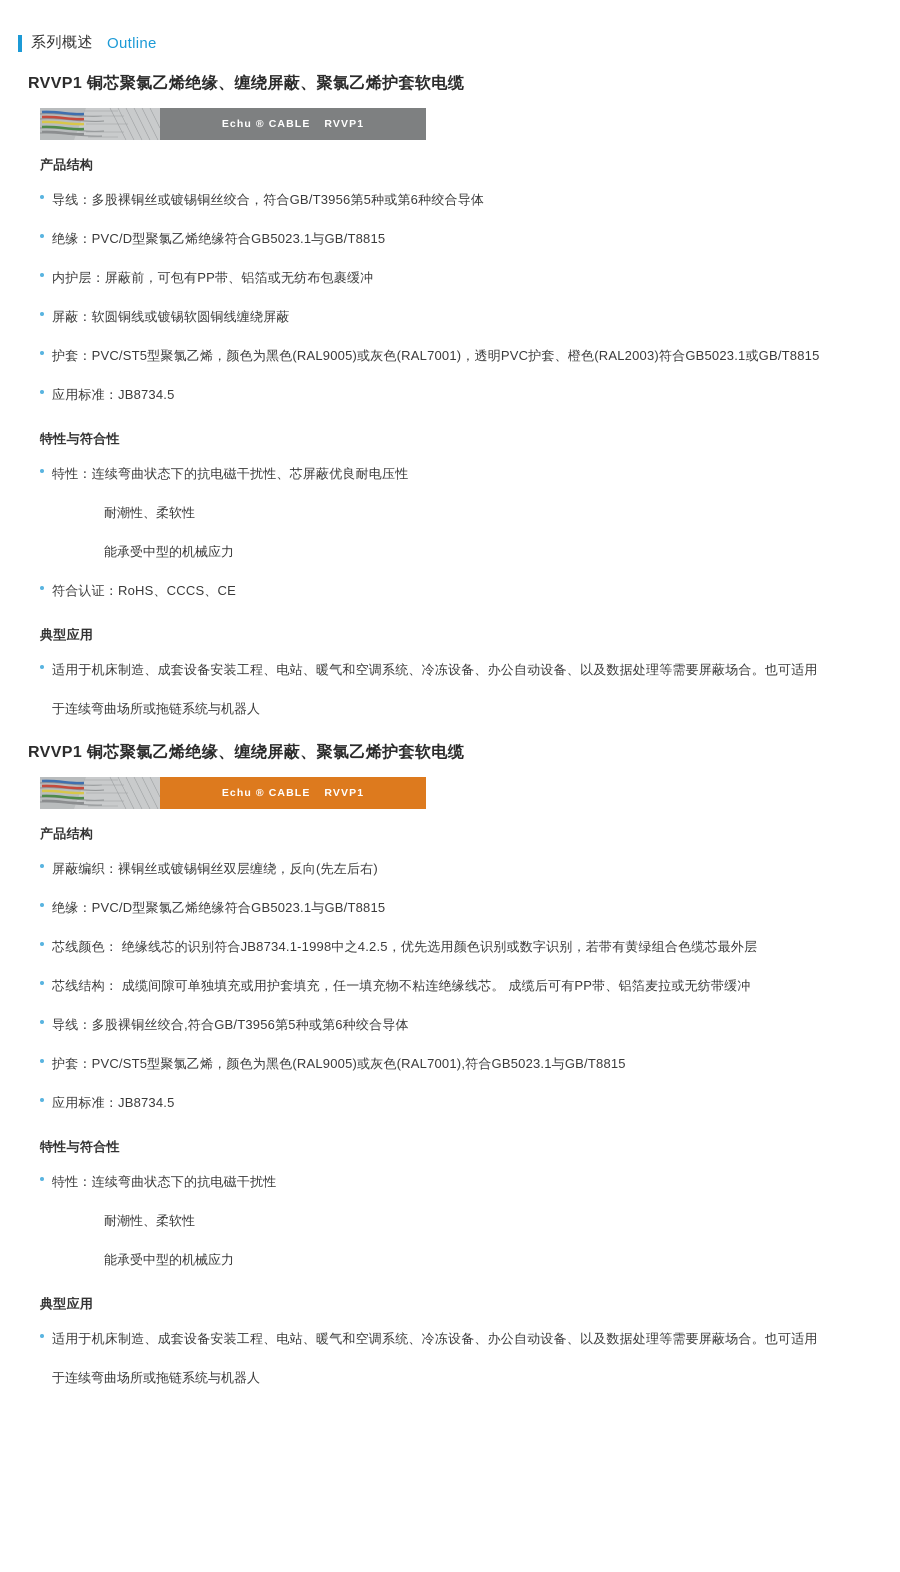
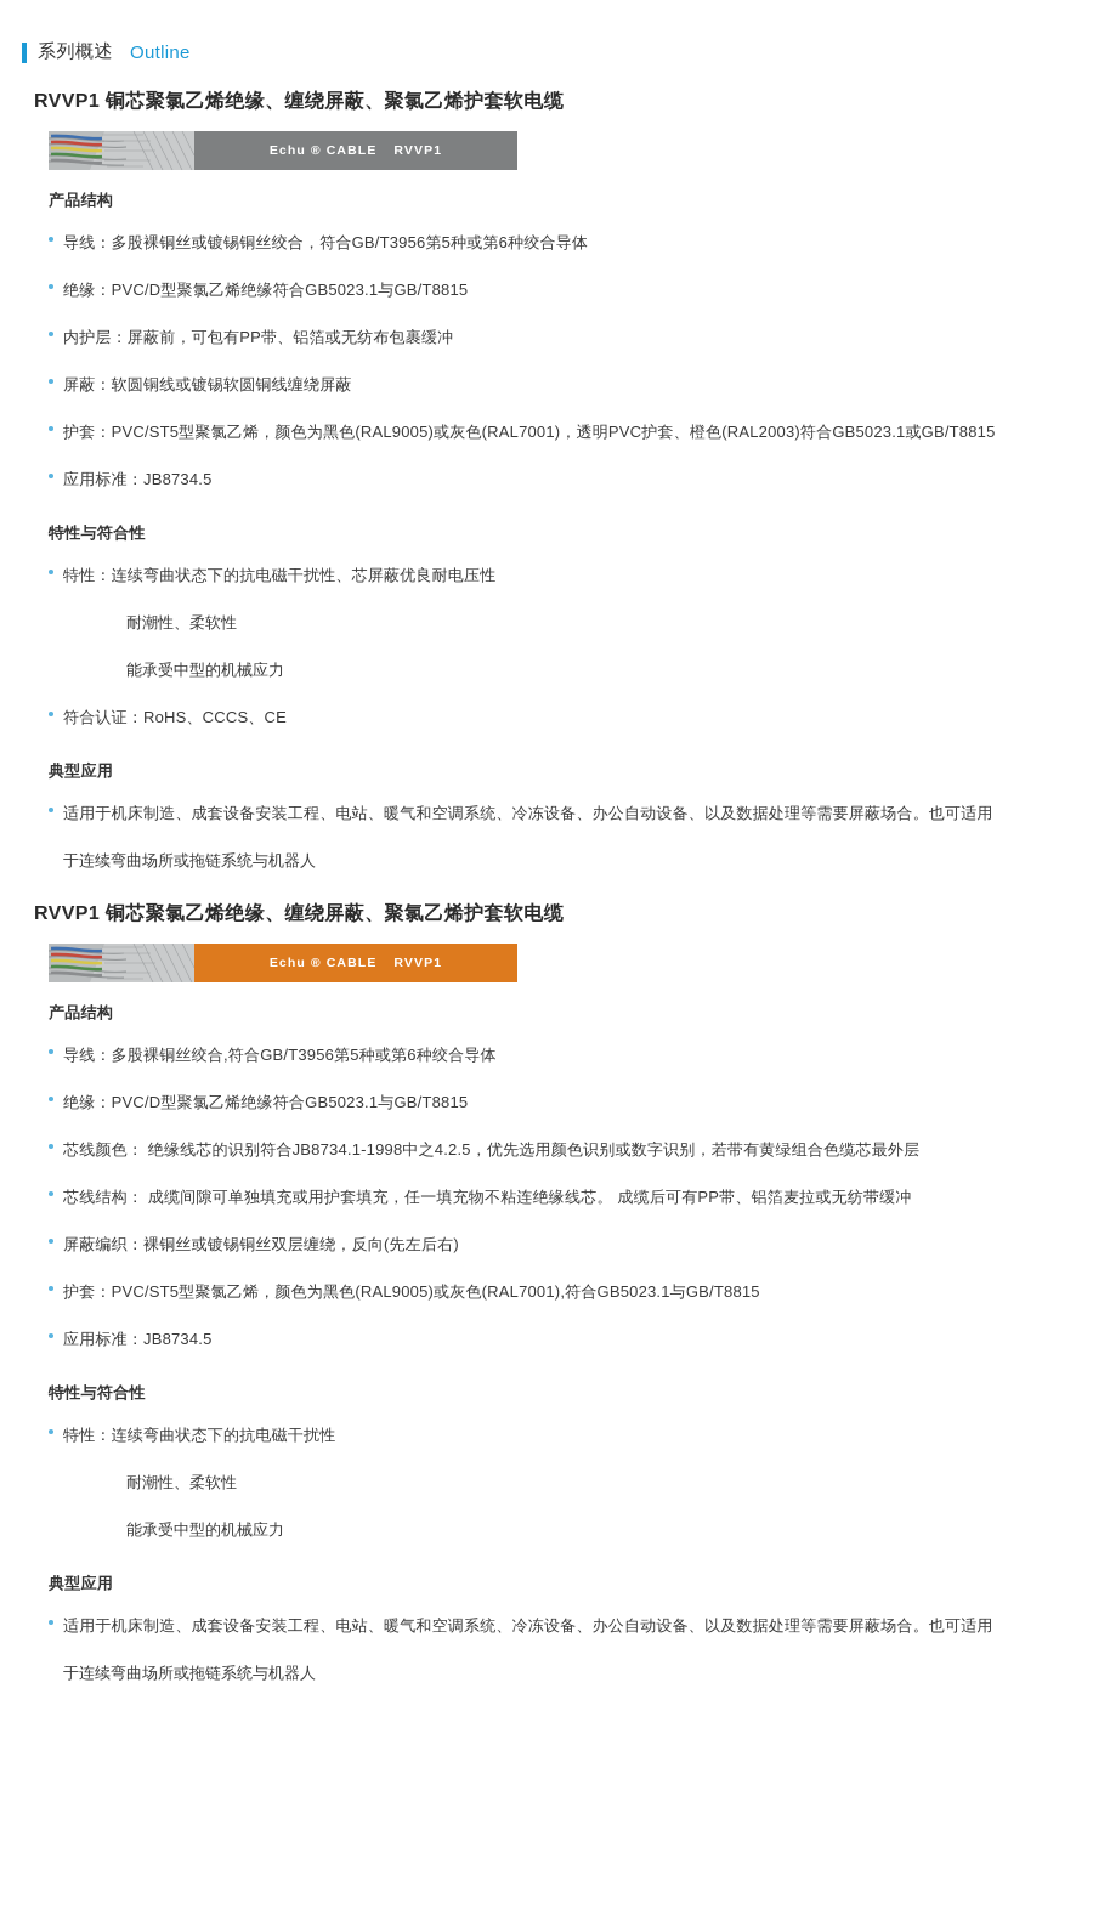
  系列概述
  Outline
  RVVP1 铜芯聚氯乙烯绝缘、缠绕屏蔽、聚氯乙烯护套软电缆
  Echu ® CABLE RVVP1
  产品结构
  导线：多股裸铜丝或镀锡铜丝绞合，符合GB/T3956第5种或第6种绞合导体
  绝缘：PVC/D型聚氯乙烯绝缘符合GB5023.1与GB/T8815
  内护层：屏蔽前，可包有PP带、铝箔或无纺布包裹缓冲
  屏蔽：软圆铜线或镀锡软圆铜线缠绕屏蔽
  护套：PVC/ST5型聚氯乙烯，颜色为黑色(RAL9005)或灰色(RAL7001)，透明PVC护套、橙色(RAL2003)符合GB5023.1或GB/T8815
  应用标准：JB8734.5
  特性与符合性
  特性：连续弯曲状态下的抗电磁干扰性、芯屏蔽优良耐电压性
  耐潮性、柔软性
  能承受中型的机械应力
  符合认证：RoHS、CCCS、CE
  典型应用
  适用于机床制造、成套设备安装工程、电站、暖气和空调系统、冷冻设备、办公自动设备、以及数据处理等需要屏蔽场合。也可适用
  于连续弯曲场所或拖链系统与机器人
  RVVP1 铜芯聚氯乙烯绝缘、缠绕屏蔽、聚氯乙烯护套软电缆
  Echu ® CABLE RVVP1
  产品结构
- 屏蔽编织：裸铜丝或镀锡铜丝双层缠绕，反向(先左后右)
+ 导线：多股裸铜丝绞合,符合GB/T3956第5种或第6种绞合导体
  绝缘：PVC/D型聚氯乙烯绝缘符合GB5023.1与GB/T8815
  芯线颜色： 绝缘线芯的识别符合JB8734.1-1998中之4.2.5，优先选用颜色识别或数字识别，若带有黄绿组合色缆芯最外层
  芯线结构： 成缆间隙可单独填充或用护套填充，任一填充物不粘连绝缘线芯。 成缆后可有PP带、铝箔麦拉或无纺带缓冲
- 导线：多股裸铜丝绞合,符合GB/T3956第5种或第6种绞合导体
+ 屏蔽编织：裸铜丝或镀锡铜丝双层缠绕，反向(先左后右)
  护套：PVC/ST5型聚氯乙烯，颜色为黑色(RAL9005)或灰色(RAL7001),符合GB5023.1与GB/T8815
  应用标准：JB8734.5
  特性与符合性
  特性：连续弯曲状态下的抗电磁干扰性
  耐潮性、柔软性
  能承受中型的机械应力
  典型应用
  适用于机床制造、成套设备安装工程、电站、暖气和空调系统、冷冻设备、办公自动设备、以及数据处理等需要屏蔽场合。也可适用
  于连续弯曲场所或拖链系统与机器人
